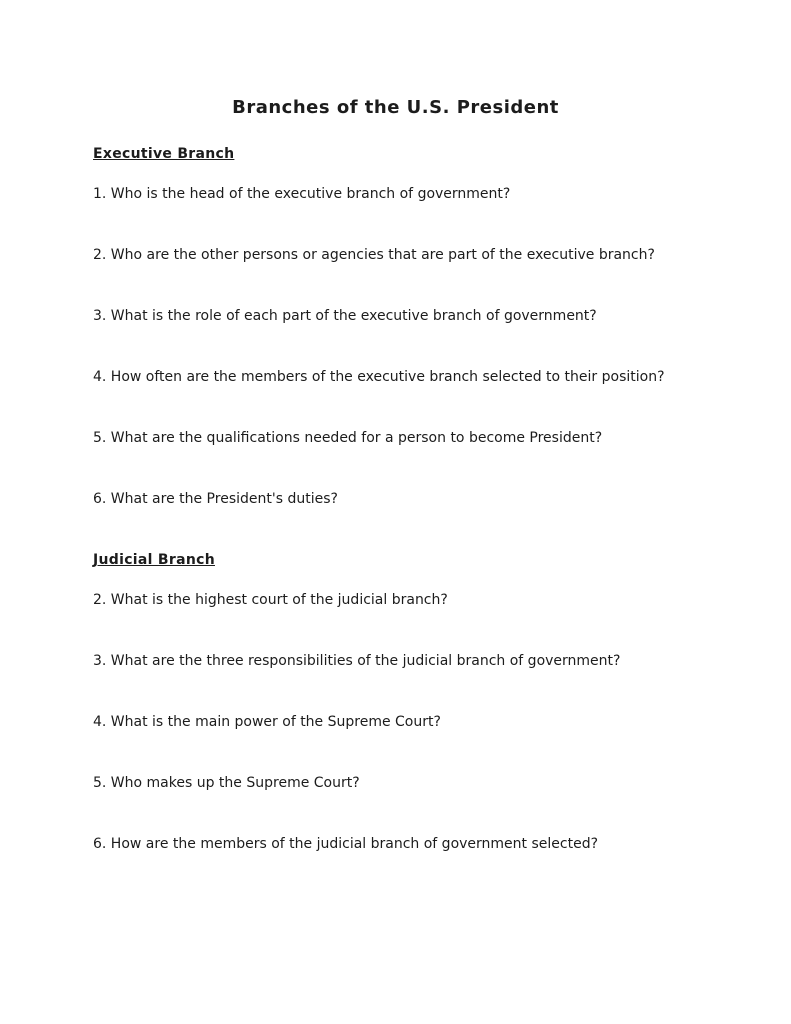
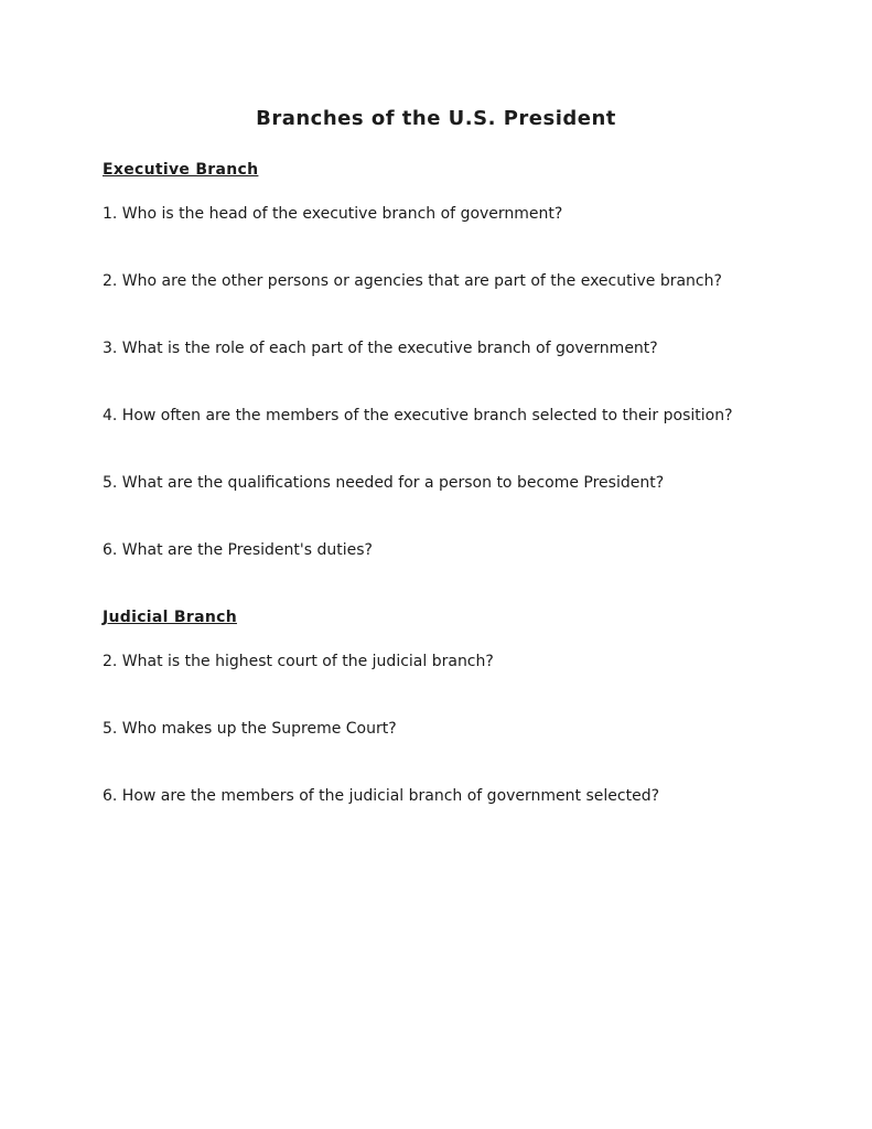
  Branches of the U.S. President
  Executive Branch
  1. Who is the head of the executive branch of government?
  2. Who are the other persons or agencies that are part of the executive branch?
  3. What is the role of each part of the executive branch of government?
  4. How often are the members of the executive branch selected to their position?
  5. What are the qualifications needed for a person to become President?
  6. What are the President's duties?
  Judicial Branch
  2. What is the highest court of the judicial branch?
- 3. What are the three responsibilities of the judicial branch of government?
- 4. What is the main power of the Supreme Court?
  5. Who makes up the Supreme Court?
  6. How are the members of the judicial branch of government selected?
